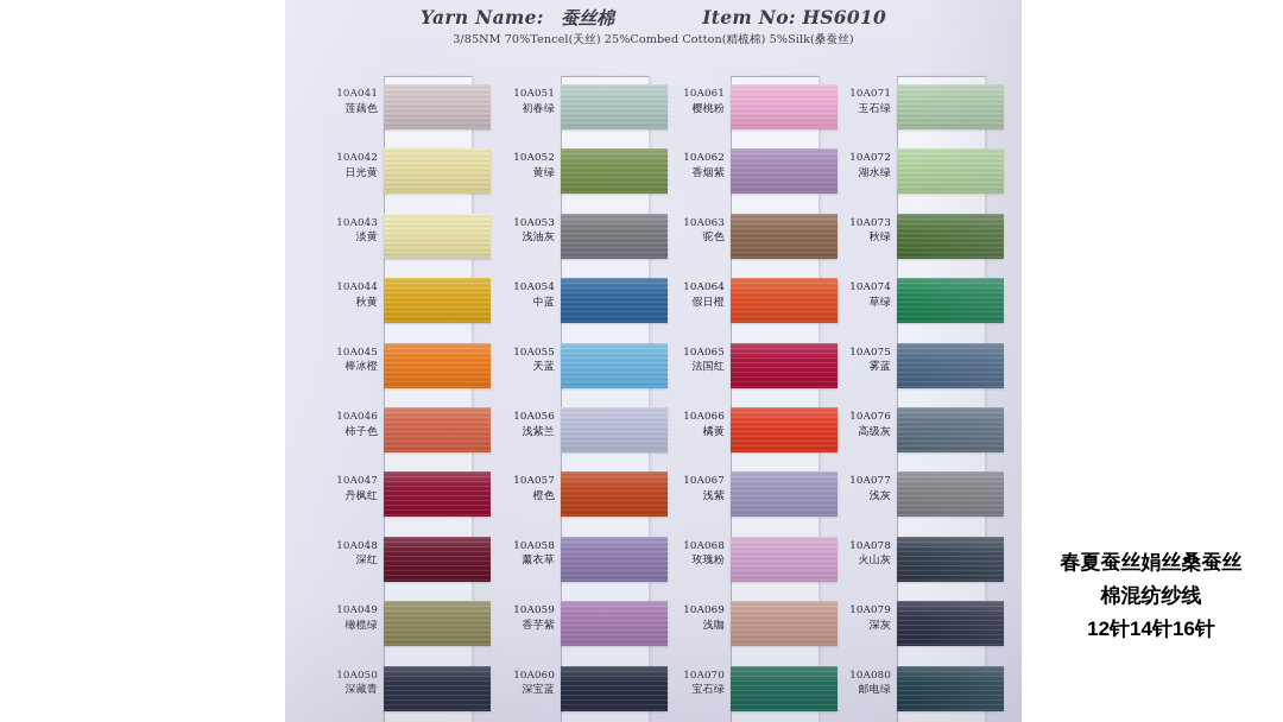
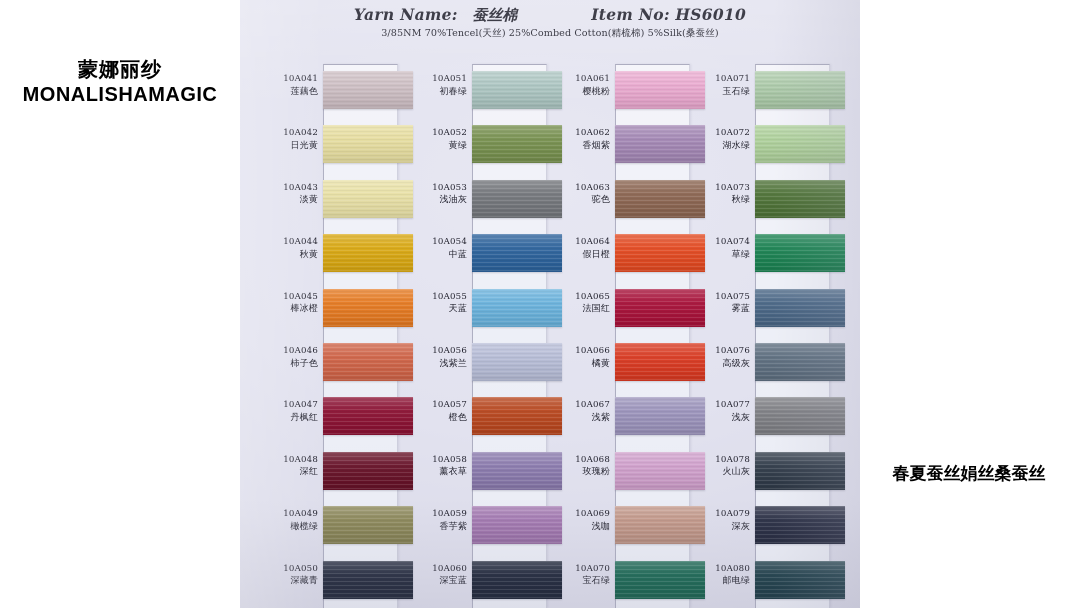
+ 蒙娜丽纱
+ MONALISHAMAGIC
  春夏蚕丝娟丝桑蚕丝
- 棉混纺纱线
- 12针14针16针
